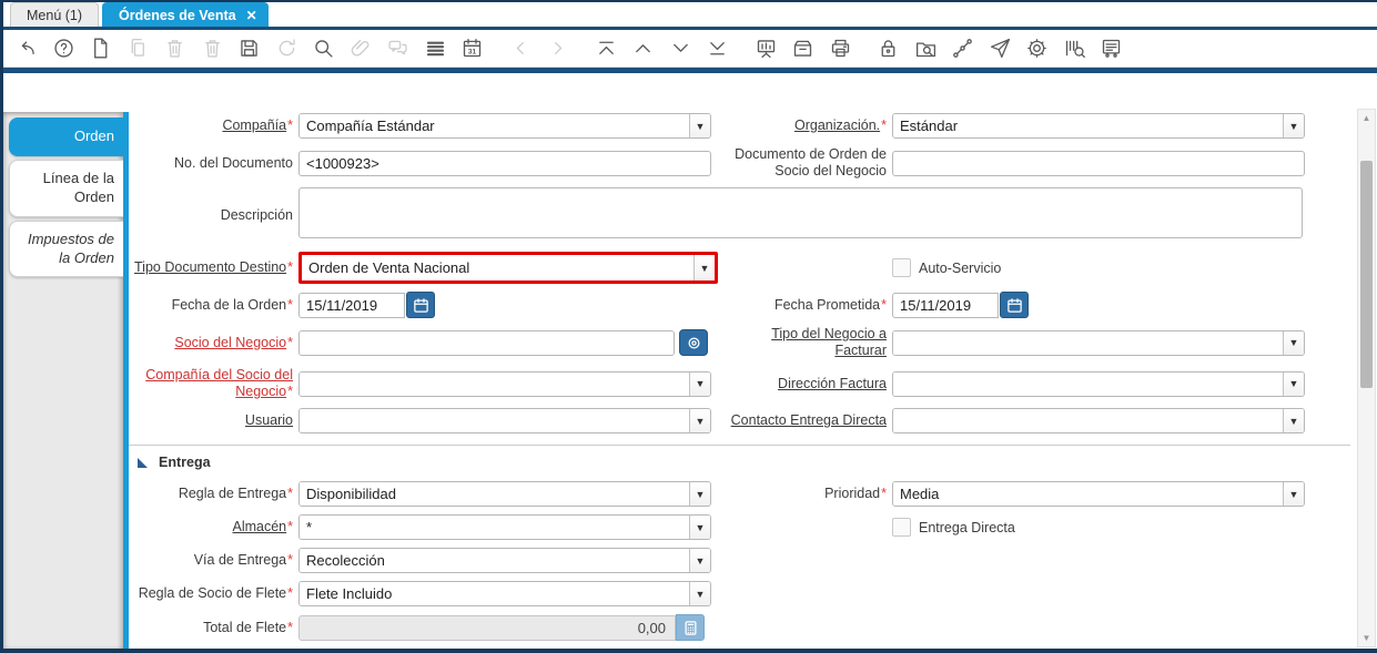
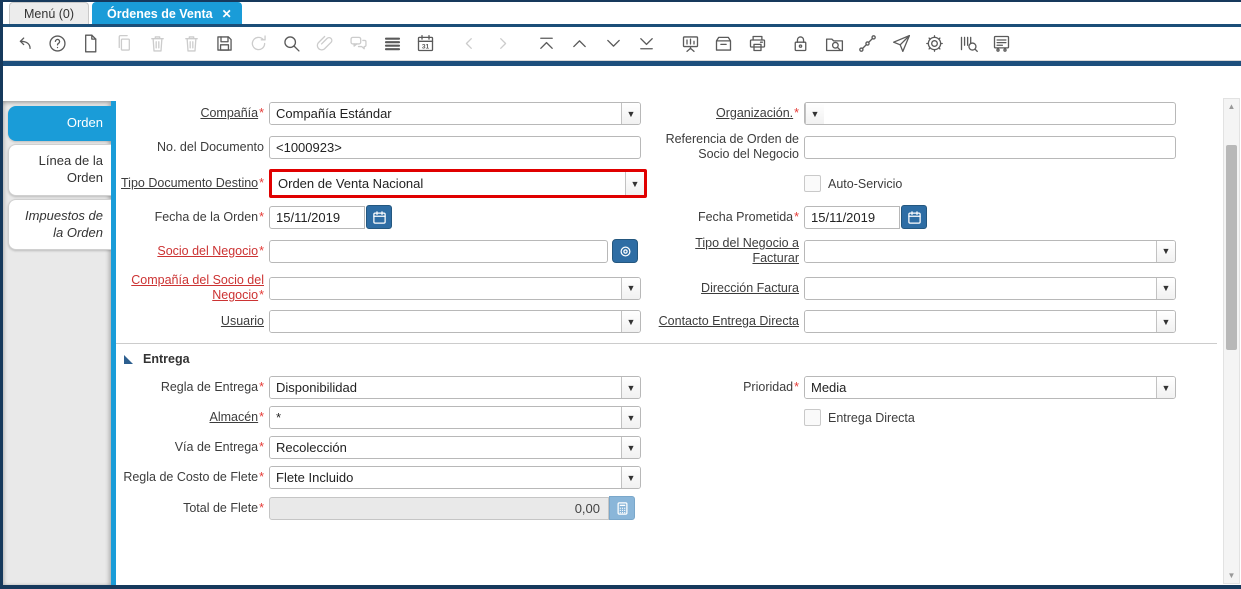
- Menú (1)
+ Menú (0)
  Órdenes de Venta
  ✕
  Orden
  Línea de la Orden
  Impuestos de la Orden
  Compañía*
  Compañía Estándar
  ▼
  Organización.*
- Estándar
  ▼
  No. del Documento
  <1000923>
- Documento de Orden de Socio del Negocio
+ Referencia de Orden de Socio del Negocio
- Descripción
  Tipo Documento Destino*
  Orden de Venta Nacional
  ▼
  Auto-Servicio
  Fecha de la Orden*
  15/11/2019
  Fecha Prometida*
  15/11/2019
  Socio del Negocio*
  Tipo del Negocio a Facturar
  ▼
  Compañía del Socio del Negocio*
  ▼
  Dirección Factura
  ▼
  Usuario
  ▼
  Contacto Entrega Directa
  ▼
  Entrega
  Regla de Entrega*
  Disponibilidad
  ▼
  Prioridad*
  Media
  ▼
  Almacén*
  *
  ▼
  Entrega Directa
  Vía de Entrega*
  Recolección
  ▼
- Regla de Socio de Flete*
+ Regla de Costo de Flete*
  Flete Incluido
  ▼
  Total de Flete*
  0,00
  ▲
  ▼
